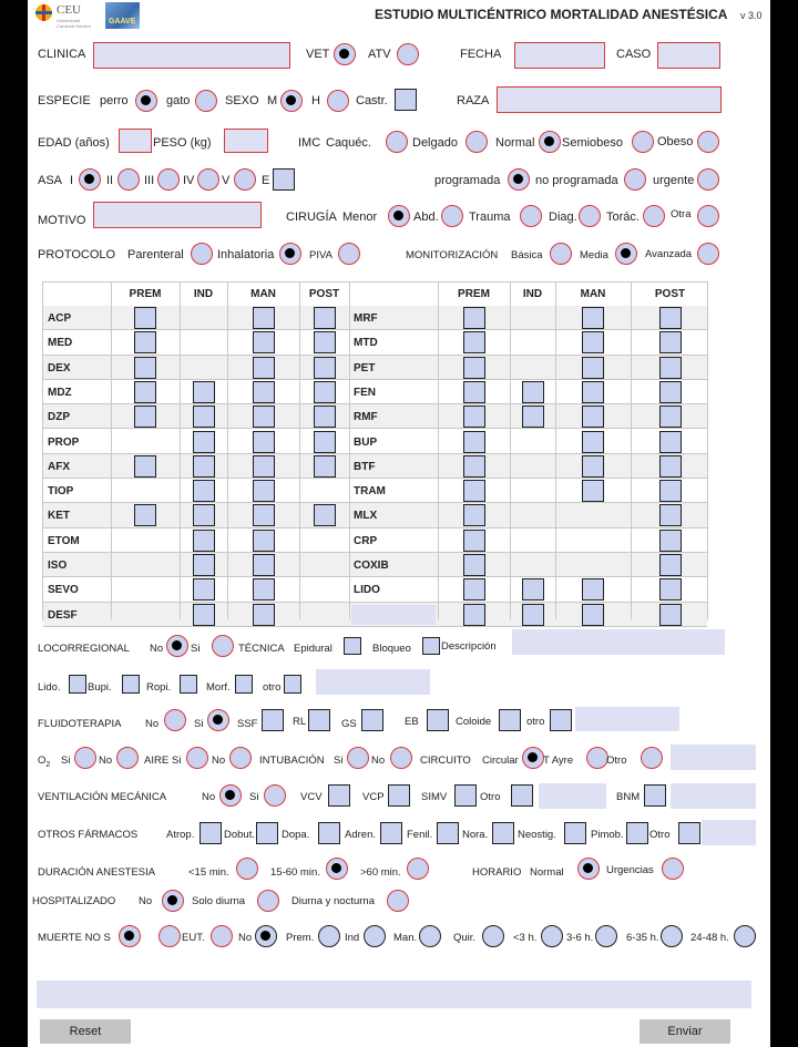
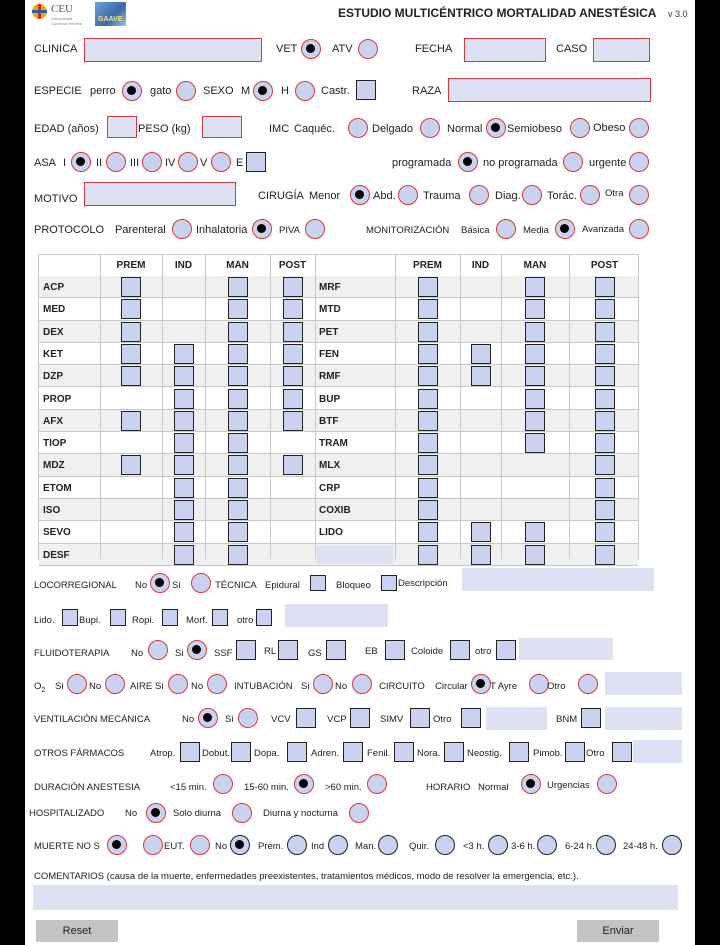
  CEU
  ESTUDIO MULTICÉNTRICO MORTALIDAD ANESTÉSICA
  v 3.0
  CLINICA
  VET
  ATV
  FECHA
  CASO
  ESPECIE
  perro
  gato
  SEXO
  M
  H
  Castr.
  RAZA
  EDAD (años)
  PESO (kg)
  IMC
  Caquéc.
  Delgado
  Normal
  Semiobeso
  Obeso
  ASA
  I
  II
  III
  IV
  V
  E
  programada
  no programada
  urgente
  MOTIVO
  CIRUGÍA
  Menor
  Abd.
  Trauma
  Diag.
  Torác.
  Otra
  PROTOCOLO
  Parenteral
  Inhalatoria
  PIVA
  MONITORIZACIÓN
  Básica
  Media
  Avanzada
  PREM
  PREM
  IND
  IND
  MAN
  MAN
  POST
  POST
  ACP
  MED
  DEX
- MDZ
+ KET
  DZP
  PROP
  AFX
  TIOP
- KET
+ MDZ
  ETOM
  ISO
  SEVO
  DESF
  MRF
  MTD
  PET
  FEN
  RMF
  BUP
  BTF
  TRAM
  MLX
  CRP
  COXIB
  LIDO
  LOCORREGIONAL
  No
  Si
  TÉCNICA
  Epidural
  Bloqueo
  Descripción
  Lido.
  Bupi.
  Ropi.
  Morf.
  otro
  FLUIDOTERAPIA
  No
  Si
  SSF
  RL
  GS
  EB
  Coloide
  otro
  Si
  No
  AIRE
  Si
  No
  INTUBACIÓN
  Si
  No
  CIRCUITO
  Circular
  T Ayre
  Otro
  VENTILACIÓN MECÁNICA
  No
  Si
  VCV
  VCP
  SIMV
  Otro
  BNM
  OTROS FÁRMACOS
  Atrop.
  Dobut.
  Dopa.
  Adren.
  Fenil.
  Nora.
  Neostig.
  Pimob.
  Otro
  DURACIÓN ANESTESIA
  <15 min.
  15-60 min.
  >60 min.
  HORARIO
  Normal
  Urgencias
  HOSPITALIZADO
  No
  Solo diurna
  Diurna y nocturna
  MUERTE NO S
  EUT.
  No
  Prem.
  Ind
  Man.
  Quir.
  <3 h.
  3-6 h.
- 6-35 h.
+ 6-24 h.
  24-48 h.
+ COMENTARIOS (causa de la muerte, enfermedades preexistentes, tratamientos médicos, modo de resolver la emergencia, etc.).
  Reset
  Enviar
